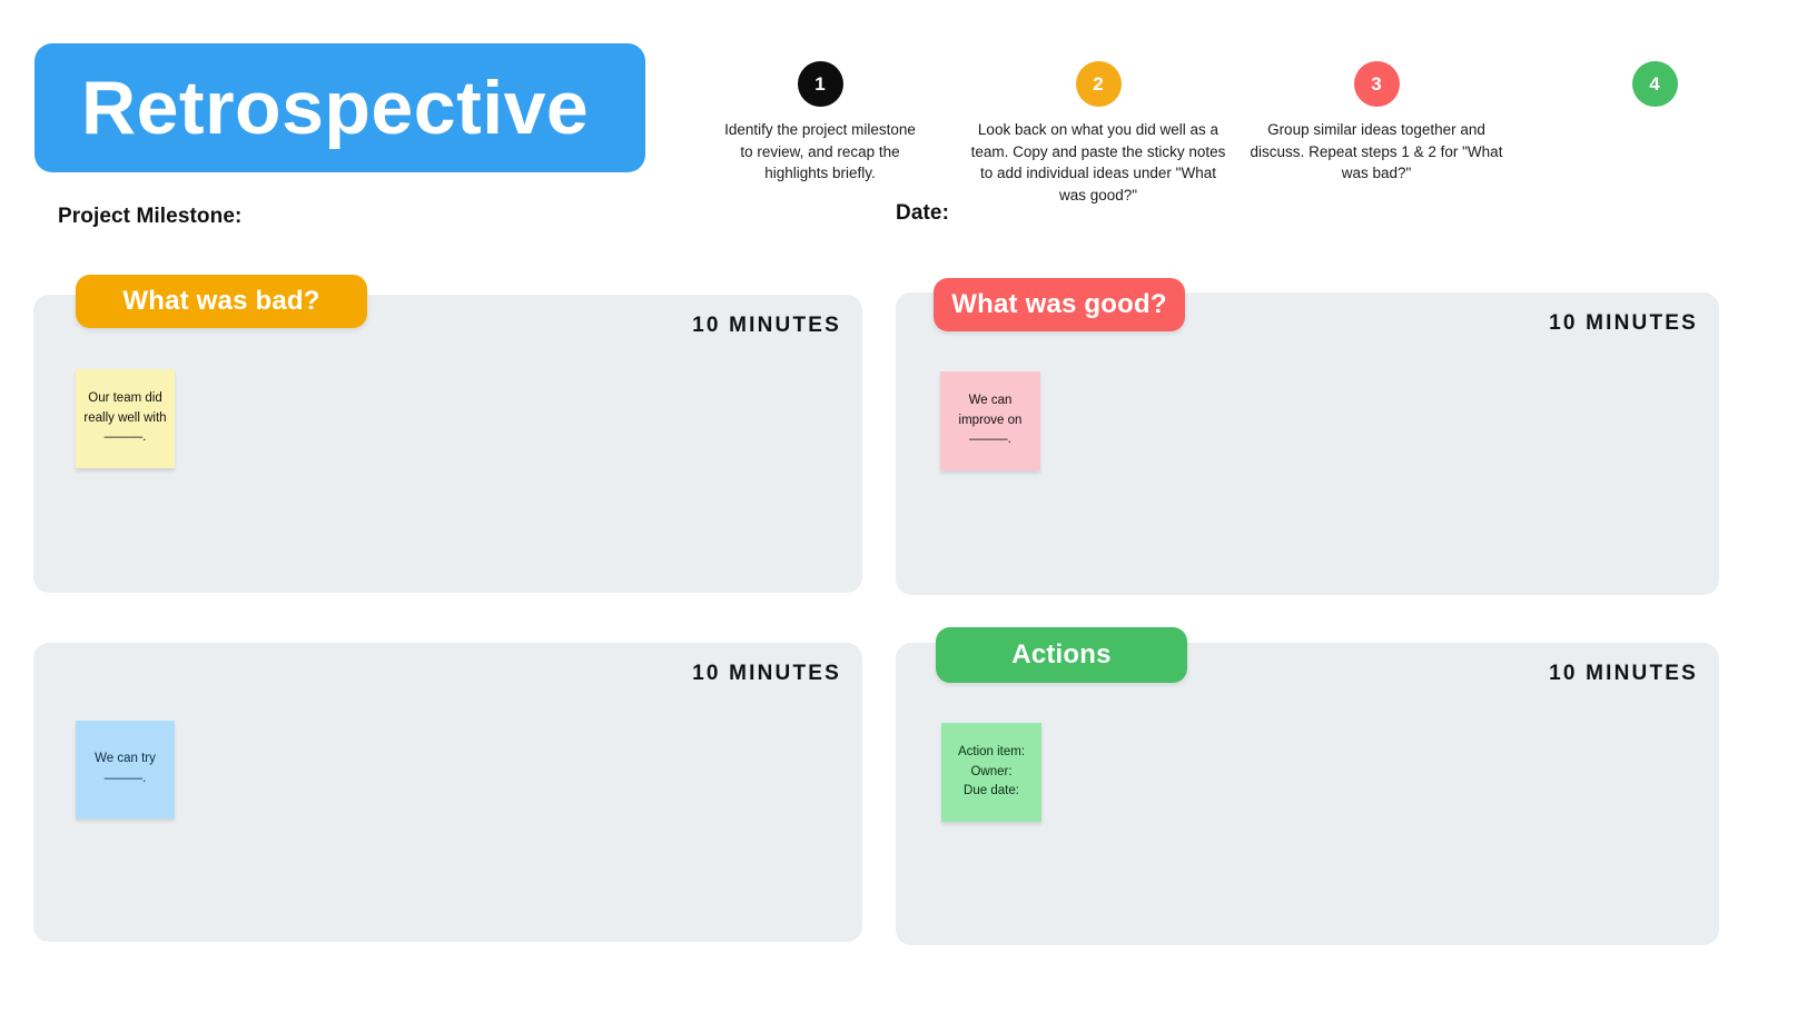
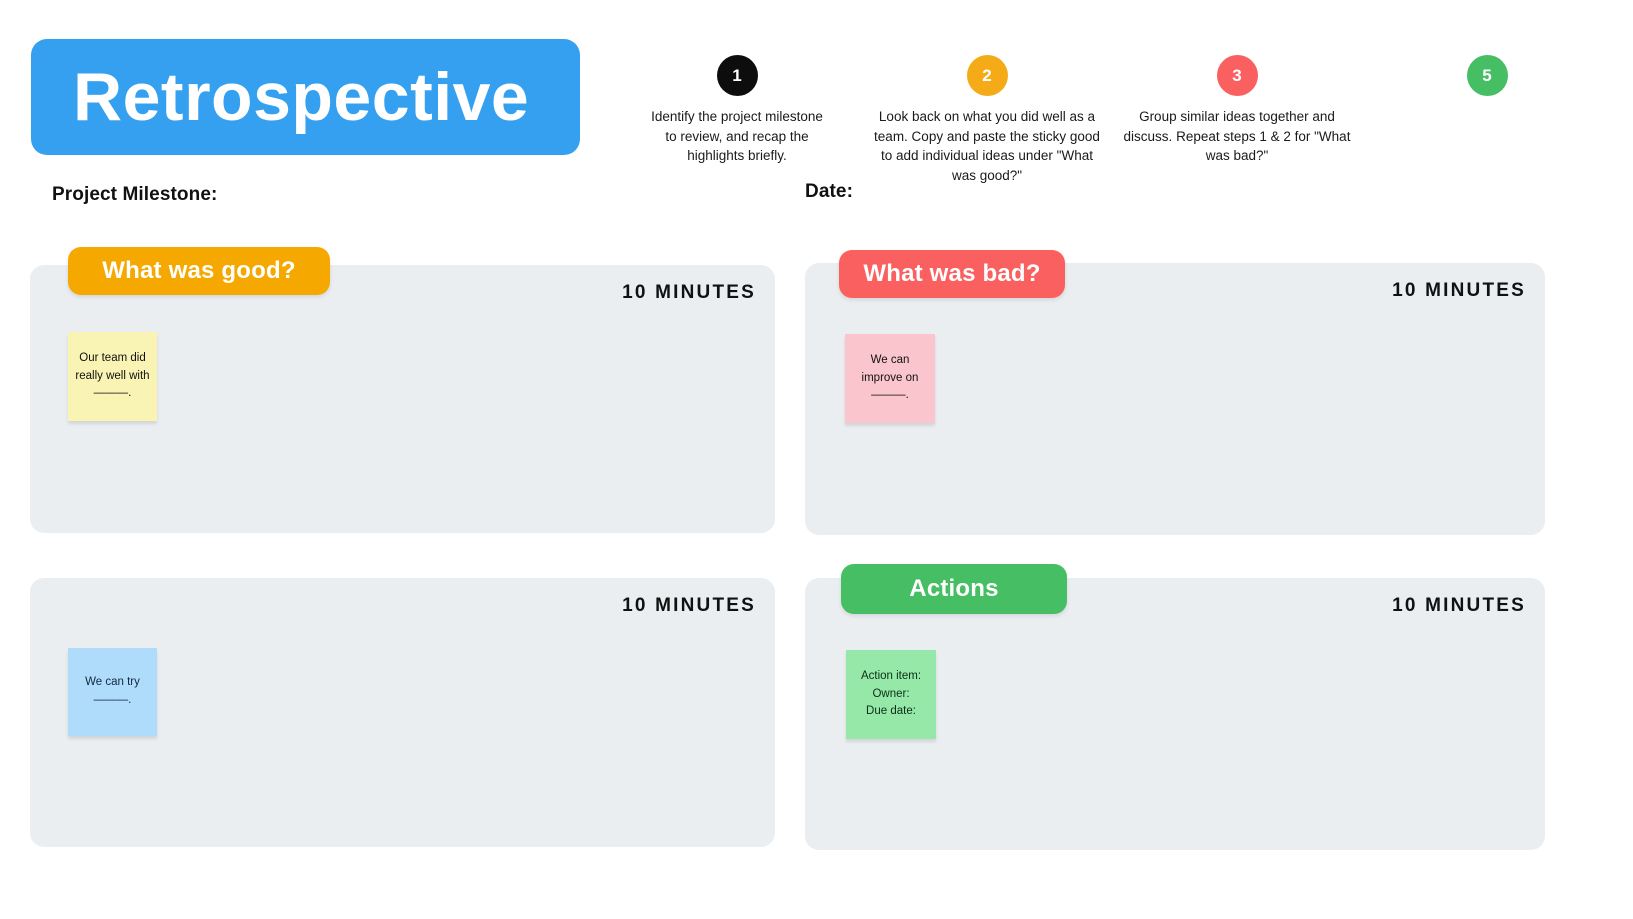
  Retrospective
  1
  Identify the project milestone to review, and recap the highlights briefly.
  2
- Look back on what you did well as a team. Copy and paste the sticky notes to add individual ideas under "What was good?"
+ Look back on what you did well as a team. Copy and paste the sticky good to add individual ideas under "What was good?"
  3
  Group similar ideas together and discuss. Repeat steps 1 & 2 for "What was bad?"
- 4
+ 5
  Project Milestone:
  Date:
  10 MINUTES
- What was bad?
+ What was good?
  Our team did really well with
  ———.
  10 MINUTES
- What was good?
+ What was bad?
  We can improve on
  ———.
  10 MINUTES
  We can try
  ———.
  10 MINUTES
  Actions
  Action item:
  Owner:
  Due date:
